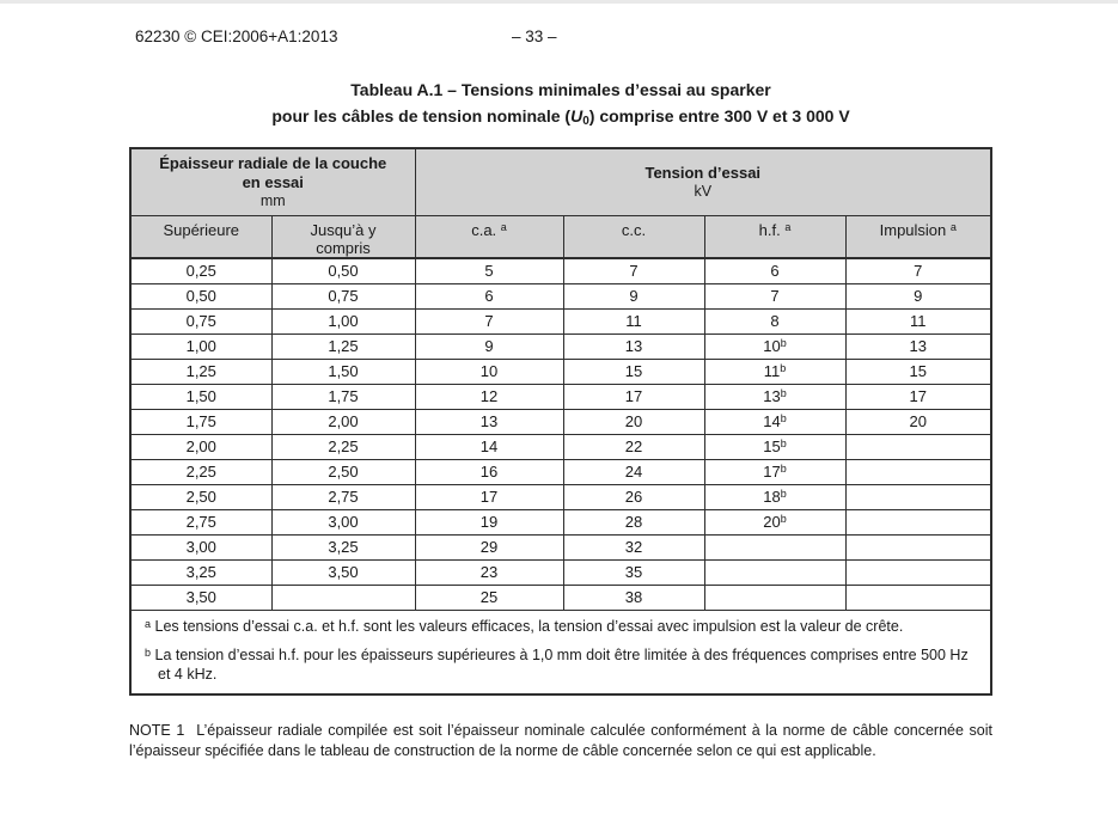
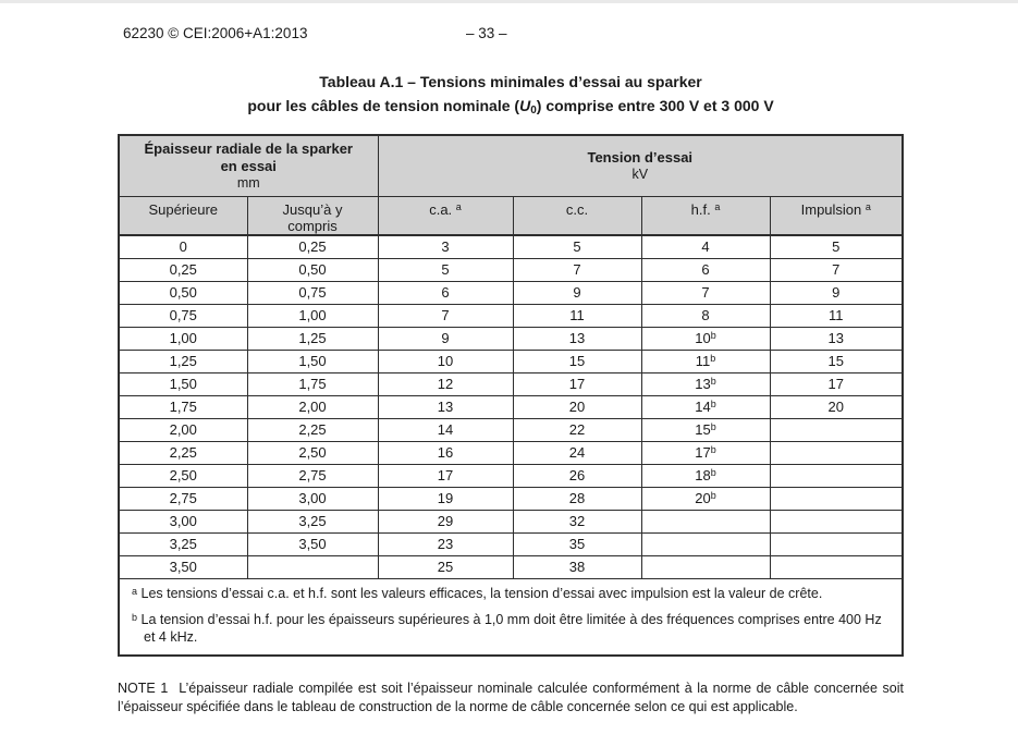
  62230 © CEI:2006+A1:2013
  – 33 –
  Tableau A.1 – Tensions minimales d’essai au sparker
  pour les câbles de tension nominale (U0) comprise entre 300 V et 3 000 V
- Épaisseur radiale de la couche en essai mm	Tension d’essai kV
+ Épaisseur radiale de la sparker en essai mm	Tension d’essai kV
  Supérieure	Jusqu’à ycompris	c.a. a	c.c.	h.f. a	Impulsion a
+ 0	0,25	3	5	4	5
  0,25	0,50	5	7	6	7
  0,50	0,75	6	9	7	9
  0,75	1,00	7	11	8	11
  1,00	1,25	9	13	10b	13
  1,25	1,50	10	15	11b	15
  1,50	1,75	12	17	13b	17
  1,75	2,00	13	20	14b	20
  2,00	2,25	14	22	15b
  2,25	2,50	16	24	17b
  2,50	2,75	17	26	18b
  2,75	3,00	19	28	20b
  3,00	3,25	29	32
  3,25	3,50	23	35
  3,50		25	38
- a Les tensions d’essai c.a. et h.f. sont les valeurs efficaces, la tension d’essai avec impulsion est la valeur de crête. b La tension d’essai h.f. pour les épaisseurs supérieures à 1,0 mm doit être limitée à des fréquences comprises entre 500 Hz et 4 kHz.
+ a Les tensions d’essai c.a. et h.f. sont les valeurs efficaces, la tension d’essai avec impulsion est la valeur de crête. b La tension d’essai h.f. pour les épaisseurs supérieures à 1,0 mm doit être limitée à des fréquences comprises entre 400 Hz et 4 kHz.
  NOTE 1 L’épaisseur radiale compilée est soit l’épaisseur nominale calculée conformément à la norme de câble concernée soit l’épaisseur spécifiée dans le tableau de construction de la norme de câble concernée selon ce qui est applicable.
